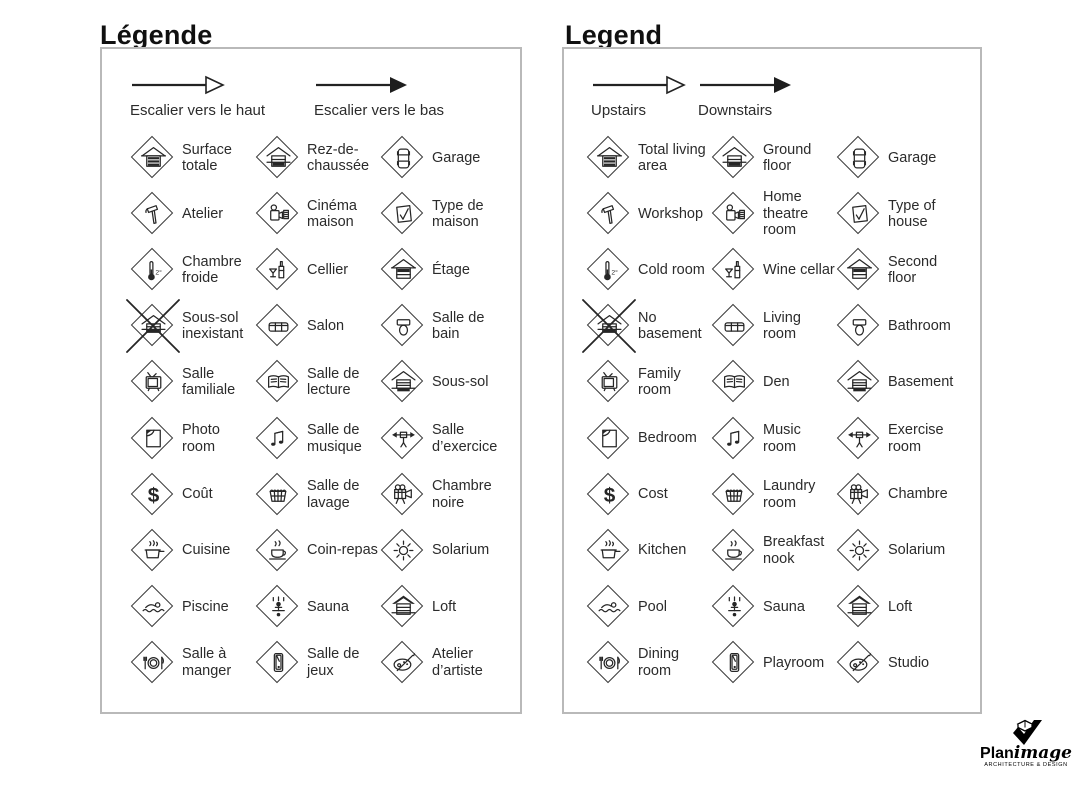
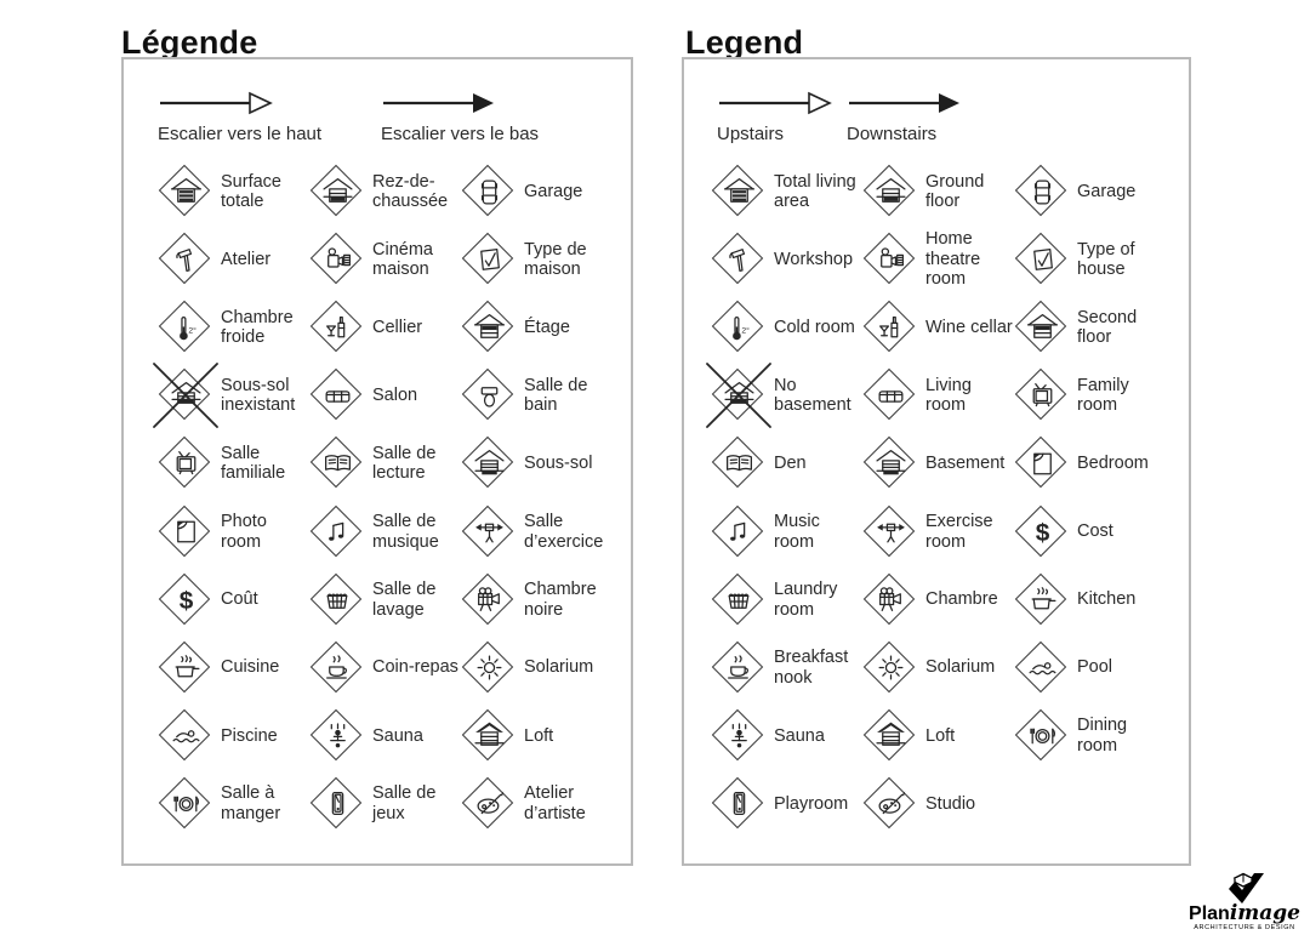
  Légende
  Legend
  Escalier vers le haut
  Escalier vers le bas
  Surface totale
  Rez-de-chaussée
  Garage
  Atelier
  Cinéma maison
  Type de maison
  Chambre froide
  Cellier
  Étage
  Sous-sol inexistant
  Salon
  Salle de bain
  Salle familiale
  Salle de lecture
  Sous-sol
  Photo room
  Salle de musique
  Salle d’exercice
  $
  Coût
  Salle de lavage
  Chambre noire
  Cuisine
  Coin-repas
  Solarium
  Piscine
  Sauna
  Loft
  Salle à manger
  Salle de jeux
  Atelier d’artiste
  Upstairs
  Downstairs
  Total living area
  Ground floor
  Garage
  Workshop
  Home theatre room
  Type of house
  Cold room
  Wine cellar
  Second floor
  No basement
  Living room
- Bathroom
  Family room
  Den
  Basement
  Bedroom
  Music room
  Exercise room
  $
  Cost
  Laundry room
  Chambre
  Kitchen
  Breakfast nook
  Solarium
  Pool
  Sauna
  Loft
  Dining room
  Playroom
  Studio
  Planimage
